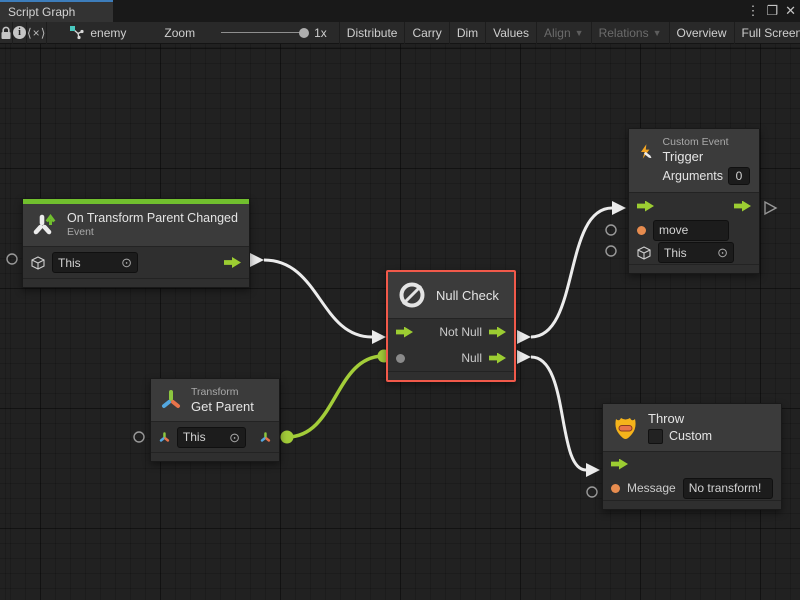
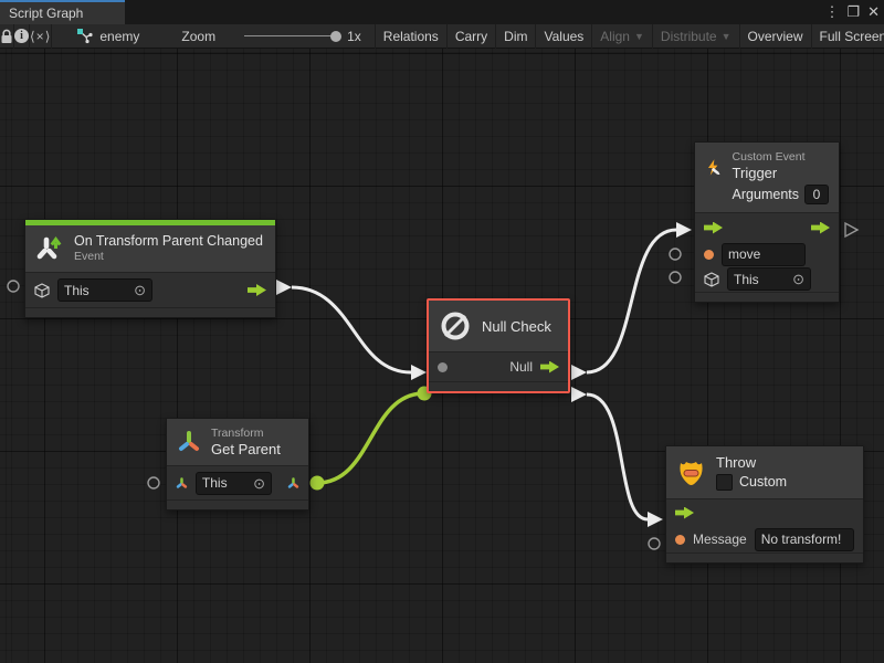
  Script Graph
  ⋮
  ❐
  ✕
  i
  ⟨×⟩
  enemy
  Zoom
  1x
- Distribute
+ Relations
  Carry
  Dim
  Values
  Align
  ▼
- Relations
+ Distribute
  ▼
  Overview
  Full Screen
  On Transform Parent Changed
  Event
  This
  ⊙
  Custom Event
  Trigger
  Arguments
  0
  move
  This
  ⊙
  Null Check
- Not Null
  Null
  Transform
  Get Parent
  This
  ⊙
  Throw
  Custom
  Message
  No transform!
